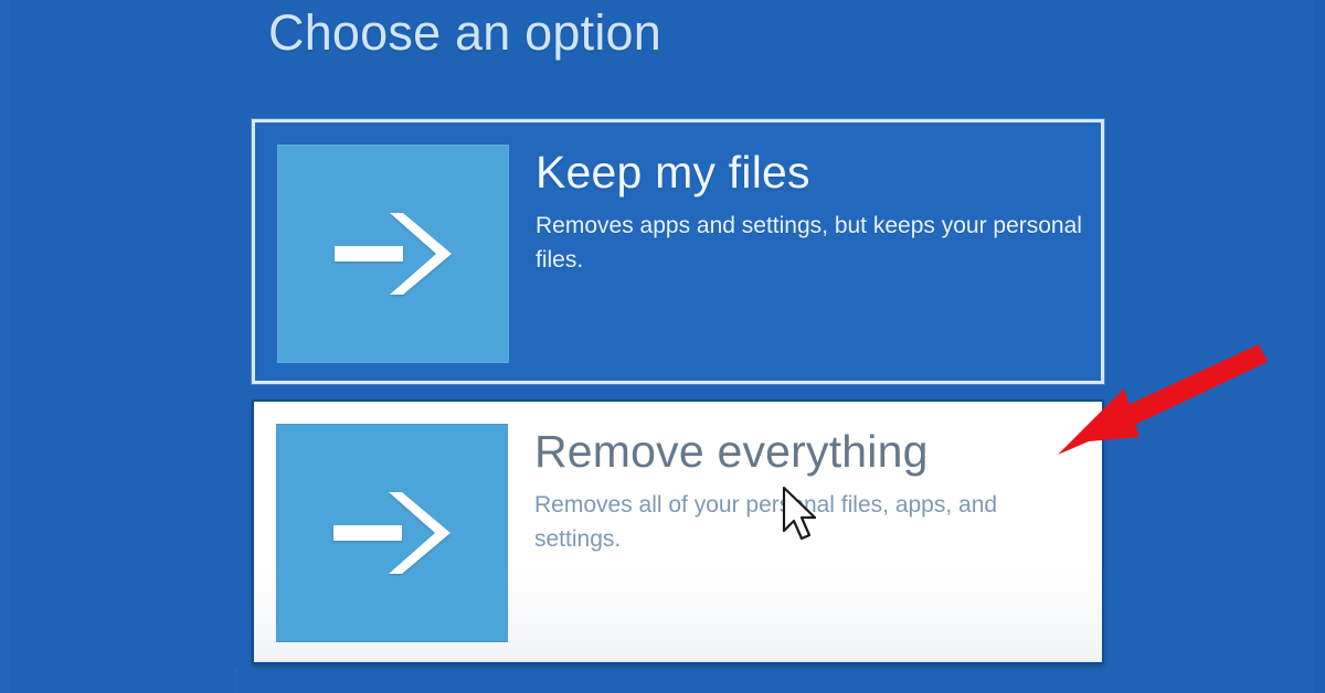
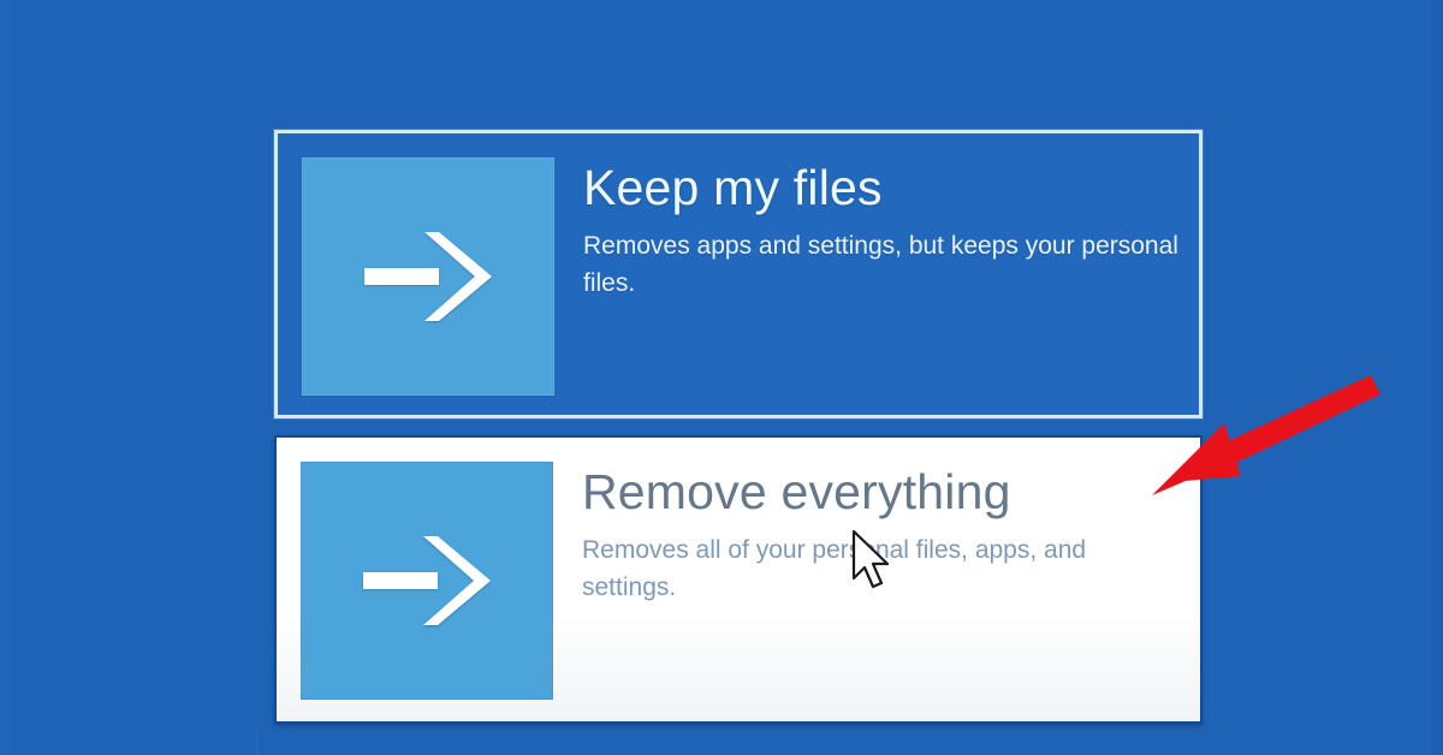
- Choose an option
  Keep my files
  Removes apps and settings, but keeps your personal files.
  Remove everything
  Removes all of your pernal files, apps, and settings.
